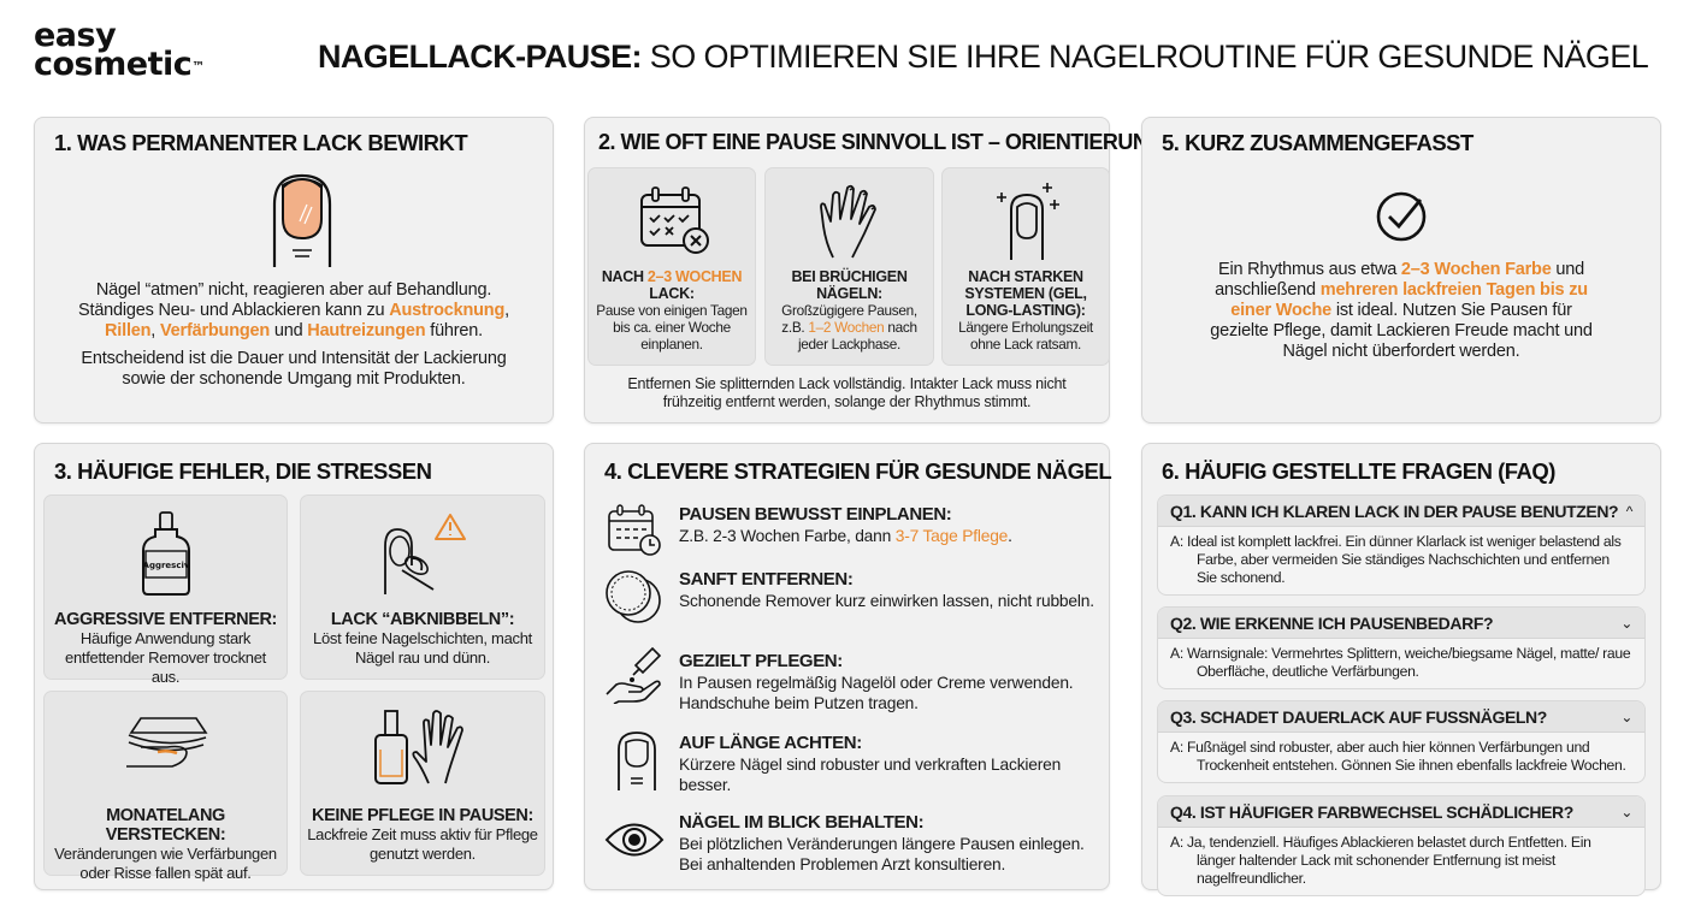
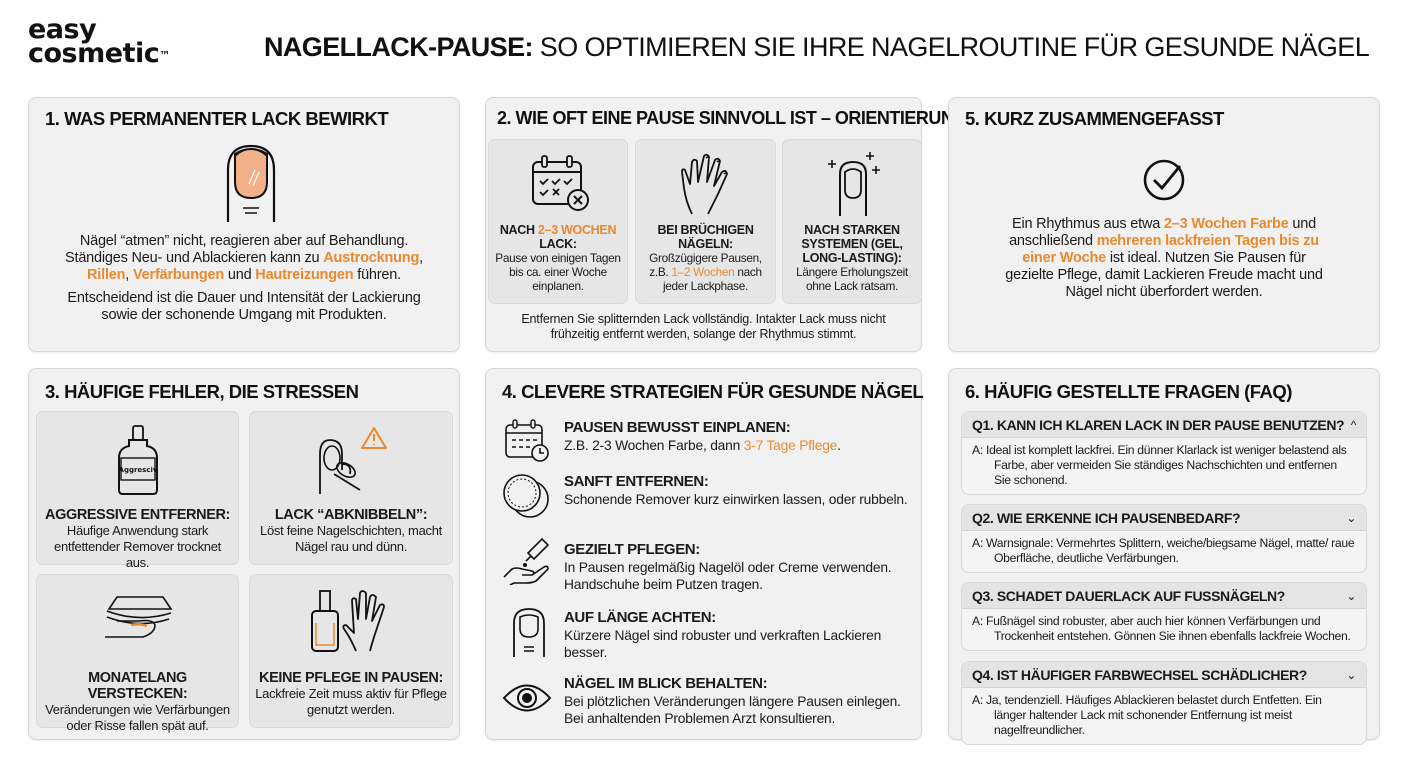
  easy
  cosmetic™
  NAGELLACK-PAUSE: SO OPTIMIEREN SIE IHRE NAGELROUTINE FÜR GESUNDE NÄGEL
  1. WAS PERMANENTER LACK BEWIRKT
  Nägel “atmen” nicht, reagieren aber auf Behandlung.
  Ständiges Neu- und Ablackieren kann zu Austrocknung, Rillen, Verfärbungen und Hautreizungen führen.
  Entscheidend ist die Dauer und Intensität der Lackierung sowie der schonende Umgang mit Produkten.
  2. WIE OFT EINE PAUSE SINNVOLL IST – ORIENTIERU
  NACH 2–3 WOCHEN LACK:
  Pause von einigen Tagen bis ca. einer Woche einplanen.
  BEI BRÜCHIGEN NÄGELN:
  Großzügigere Pausen, z.B. 1–2 Wochen nach jeder Lackphase.
  NACH STARKEN SYSTEMEN (GEL, LONG-LASTING):
  Längere Erholungszeit ohne Lack ratsam.
  Entfernen Sie splitternden Lack vollständig. Intakter Lack muss nicht frühzeitig entfernt werden, solange der Rhythmus stimmt.
  5. KURZ ZUSAMMENGEFASST
  Ein Rhythmus aus etwa 2–3 Wochen Farbe und anschließend mehreren lackfreien Tagen bis zu einer Woche ist ideal. Nutzen Sie Pausen für gezielte Pflege, damit Lackieren Freude macht und Nägel nicht überfordert werden.
  3. HÄUFIGE FEHLER, DIE STRESSEN
  Aggresciv
  AGGRESSIVE ENTFERNER:
  Häufige Anwendung stark entfettender Remover trocknet aus.
  LACK “ABKNIBBELN”:
  Löst feine Nagelschichten, macht Nägel rau und dünn.
  MONATELANG VERSTECKEN:
  Veränderungen wie Verfärbungen oder Risse fallen spät auf.
  KEINE PFLEGE IN PAUSEN:
  Lackfreie Zeit muss aktiv für Pflege genutzt werden.
  4. CLEVERE STRATEGIEN FÜR GESUNDE NÄGEL
  PAUSEN BEWUSST EINPLANEN:
  Z.B. 2-3 Wochen Farbe, dann 3-7 Tage Pflege.
  SANFT ENTFERNEN:
- Schonende Remover kurz einwirken lassen, nicht rubbeln.
+ Schonende Remover kurz einwirken lassen, oder rubbeln.
  GEZIELT PFLEGEN:
  In Pausen regelmäßig Nagelöl oder Creme verwenden. Handschuhe beim Putzen tragen.
  AUF LÄNGE ACHTEN:
  Kürzere Nägel sind robuster und verkraften Lackieren besser.
  NÄGEL IM BLICK BEHALTEN:
  Bei plötzlichen Veränderungen längere Pausen einlegen. Bei anhaltenden Problemen Arzt konsultieren.
  6. HÄUFIG GESTELLTE FRAGEN (FAQ)
  Q1. KANN ICH KLAREN LACK IN DER PAUSE BENUTZEN?
  ^
  A: Ideal ist komplett lackfrei. Ein dünner Klarlack ist weniger belastend als Farbe, aber vermeiden Sie ständiges Nachschichten und entfernen Sie schonend.
  Q2. WIE ERKENNE ICH PAUSENBEDARF?
  ⌄
  A: Warnsignale: Vermehrtes Splittern, weiche/biegsame Nägel, matte/ raue Oberfläche, deutliche Verfärbungen.
  Q3. SCHADET DAUERLACK AUF FUSSNÄGELN?
  ⌄
  A: Fußnägel sind robuster, aber auch hier können Verfärbungen und Trockenheit entstehen. Gönnen Sie ihnen ebenfalls lackfreie Wochen.
  Q4. IST HÄUFIGER FARBWECHSEL SCHÄDLICHER?
  ⌄
  A: Ja, tendenziell. Häufiges Ablackieren belastet durch Entfetten. Ein länger haltender Lack mit schonender Entfernung ist meist nagelfreundlicher.
